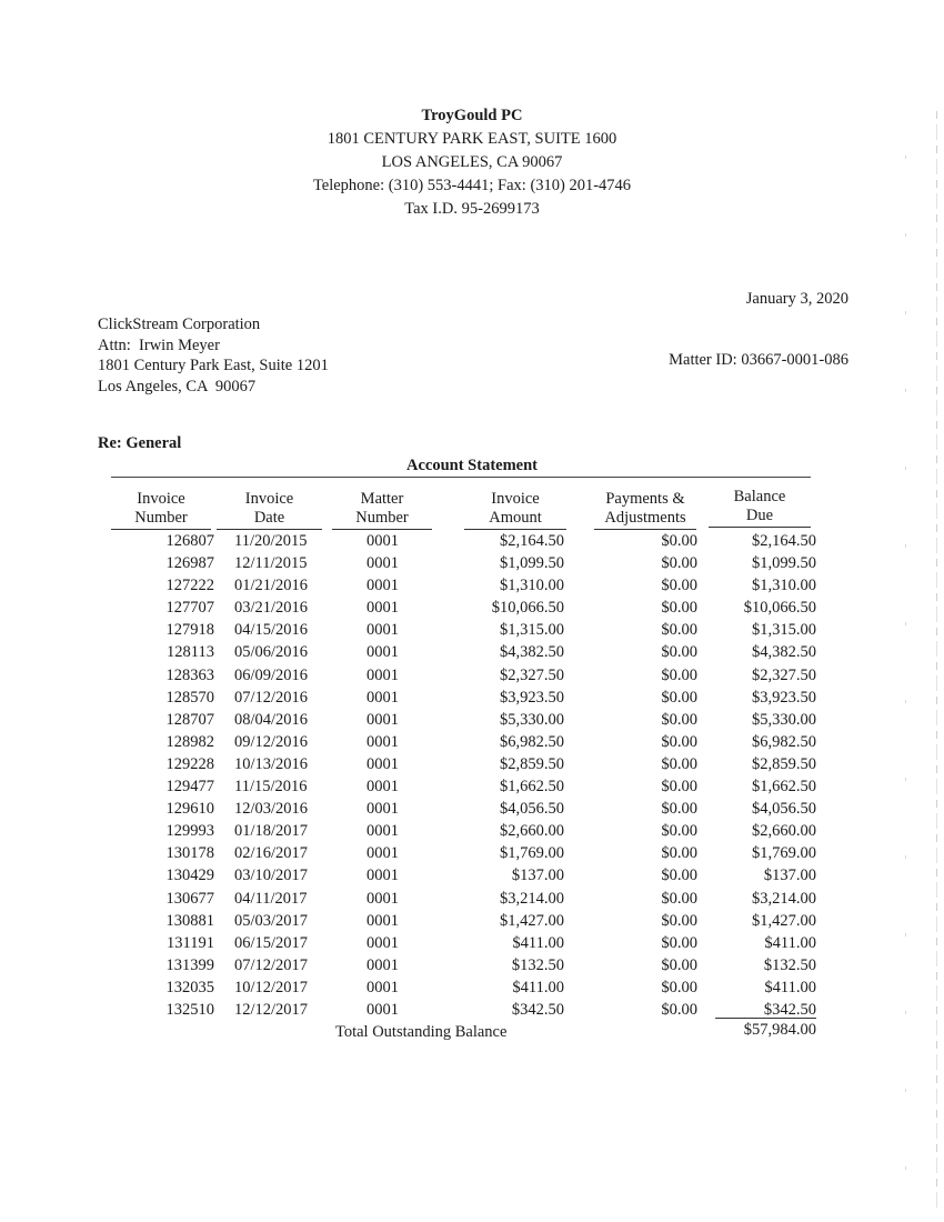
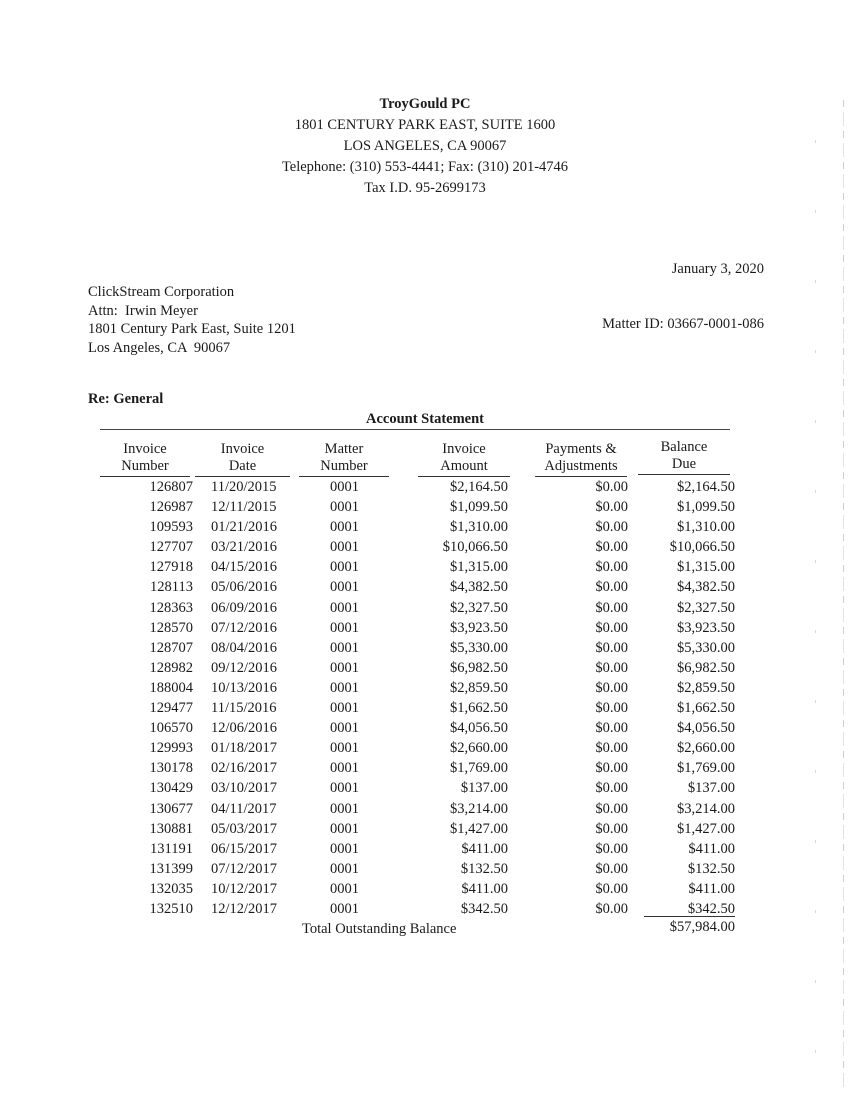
  TroyGould PC
  1801 CENTURY PARK EAST, SUITE 1600
  LOS ANGELES, CA 90067
  Telephone: (310) 553-4441; Fax: (310) 201-4746
  Tax I.D. 95-2699173
  January 3, 2020
  ClickStream Corporation
  Attn: Irwin Meyer
  1801 Century Park East, Suite 1201
  Los Angeles, CA 90067
  Matter ID: 03667-0001-086
  Re: General
  Account Statement
  Invoice
  Number
  Invoice
  Date
  Matter
  Number
  Invoice
  Amount
  Payments &
  Adjustments
  Balance
  Due
  126807
  11/20/2015
  0001
  $2,164.50
  $0.00
  $2,164.50
  126987
  12/11/2015
  0001
  $1,099.50
  $0.00
  $1,099.50
- 127222
+ 109593
  01/21/2016
  0001
  $1,310.00
  $0.00
  $1,310.00
  127707
  03/21/2016
  0001
  $10,066.50
  $0.00
  $10,066.50
  127918
  04/15/2016
  0001
  $1,315.00
  $0.00
  $1,315.00
  128113
  05/06/2016
  0001
  $4,382.50
  $0.00
  $4,382.50
  128363
  06/09/2016
  0001
  $2,327.50
  $0.00
  $2,327.50
  128570
  07/12/2016
  0001
  $3,923.50
  $0.00
  $3,923.50
  128707
  08/04/2016
  0001
  $5,330.00
  $0.00
  $5,330.00
  128982
  09/12/2016
  0001
  $6,982.50
  $0.00
  $6,982.50
- 129228
+ 188004
  10/13/2016
  0001
  $2,859.50
  $0.00
  $2,859.50
  129477
  11/15/2016
  0001
  $1,662.50
  $0.00
  $1,662.50
- 129610
+ 106570
- 12/03/2016
+ 12/06/2016
  0001
  $4,056.50
  $0.00
  $4,056.50
  129993
  01/18/2017
  0001
  $2,660.00
  $0.00
  $2,660.00
  130178
  02/16/2017
  0001
  $1,769.00
  $0.00
  $1,769.00
  130429
  03/10/2017
  0001
  $137.00
  $0.00
  $137.00
  130677
  04/11/2017
  0001
  $3,214.00
  $0.00
  $3,214.00
  130881
  05/03/2017
  0001
  $1,427.00
  $0.00
  $1,427.00
  131191
  06/15/2017
  0001
  $411.00
  $0.00
  $411.00
  131399
  07/12/2017
  0001
  $132.50
  $0.00
  $132.50
  132035
  10/12/2017
  0001
  $411.00
  $0.00
  $411.00
  132510
  12/12/2017
  0001
  $342.50
  $0.00
  $342.50
  Total Outstanding Balance
  $57,984.00
